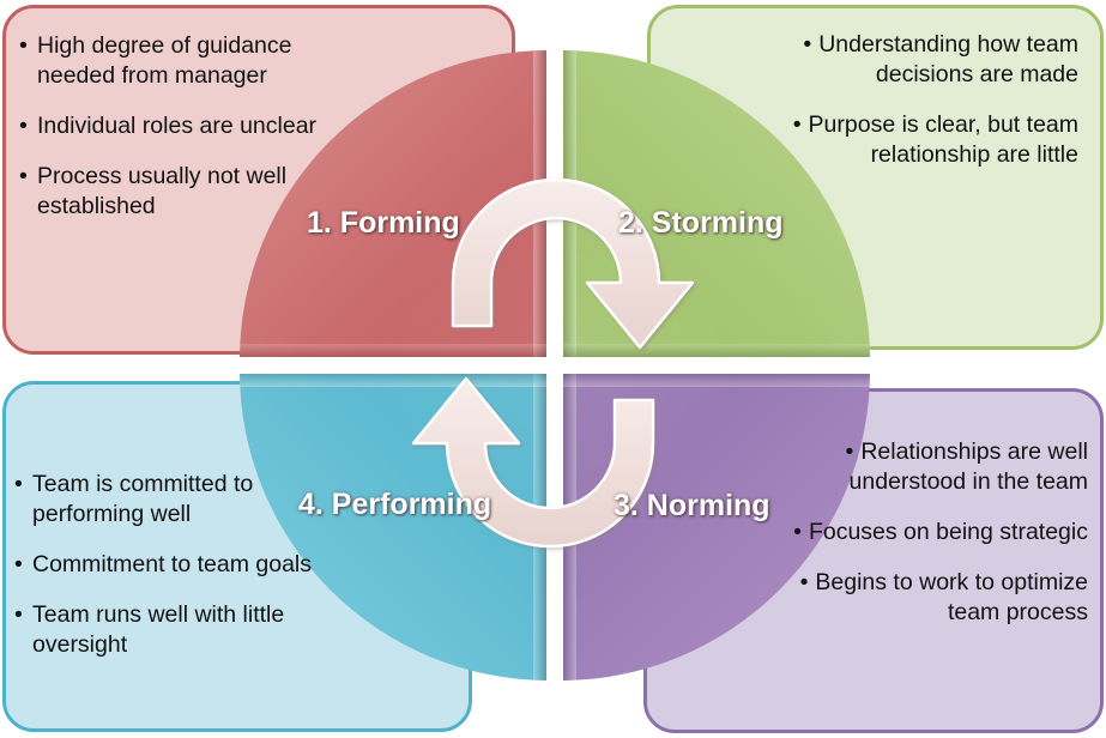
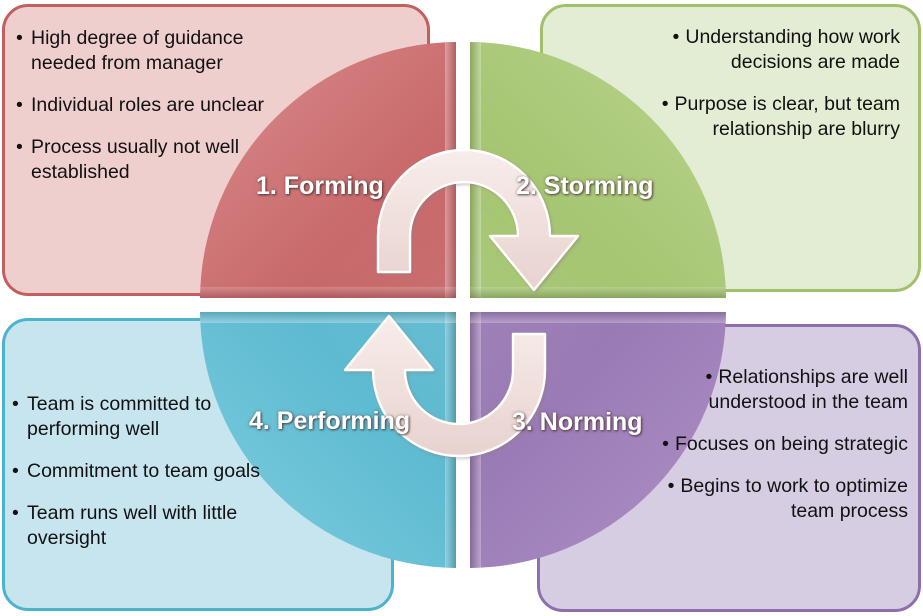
  1. Forming
  2. Storming
  3. Norming
  4. Performing
  High degree of guidance needed from manager
  Individual roles are unclear
  Process usually not well established
- Understanding how team decisions are made
+ Understanding how work decisions are made
- Purpose is clear, but team relationship are little
+ Purpose is clear, but team relationship are blurry
  Relationships are well understood in the team
  Focuses on being strategic
  Begins to work to optimize team process
  Team is committed to performing well
  Commitment to team goals
  Team runs well with little oversight
